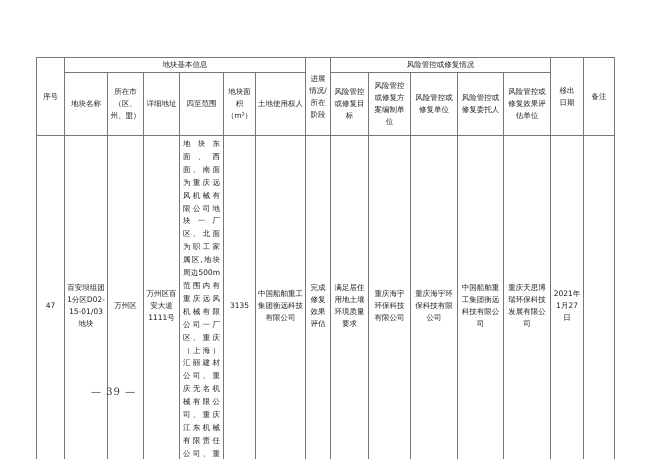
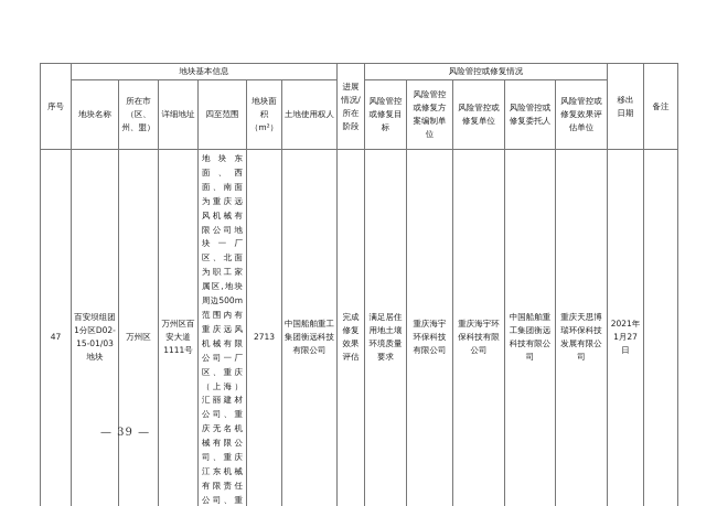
  序号	地块基本信息	进展情况/所在阶段	风险管控或修复情况	移出日期	备注
  地块名称	所在市（区、州、盟）	详细地址	四至范围	地块面积（m²）	土地使用权人	风险管控或修复目标	风险管控或修复方案编制单位	风险管控或修复单位	风险管控或修复委托人	风险管控或修复效果评估单位
- 47	百安坝组团1分区D02-15-01/03地块	万州区	万州区百安大道1111号	地块东面、西面、南面为重庆远风机械有限公司地块一厂区、北面为职工家属区,地块周边500m范围内有重庆远风机械有限公司一厂区、重庆（上海）汇丽建材公司、重庆无名机械有限公司、重庆江东机械有限责任公司、重	3135	中国船舶重工集团衡远科技有限公司	完成修复效果评估	满足居住用地土壤环境质量要求	重庆海宇环保科技有限公司	重庆海宇环保科技有限公司	中国船舶重工集团衡远科技有限公司	重庆天思博瑞环保科技发展有限公司	2021年1月27日
+ 47	百安坝组团1分区D02-15-01/03地块	万州区	万州区百安大道1111号	地块东面、西面、南面为重庆远风机械有限公司地块一厂区、北面为职工家属区,地块周边500m范围内有重庆远风机械有限公司一厂区、重庆（上海）汇丽建材公司、重庆无名机械有限公司、重庆江东机械有限责任公司、重	2713	中国船舶重工集团衡远科技有限公司	完成修复效果评估	满足居住用地土壤环境质量要求	重庆海宇环保科技有限公司	重庆海宇环保科技有限公司	中国船舶重工集团衡远科技有限公司	重庆天思博瑞环保科技发展有限公司	2021年1月27日
  — 39 —
